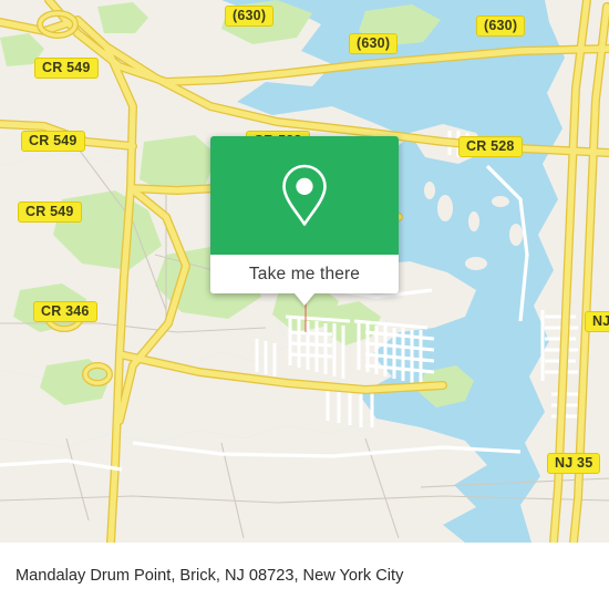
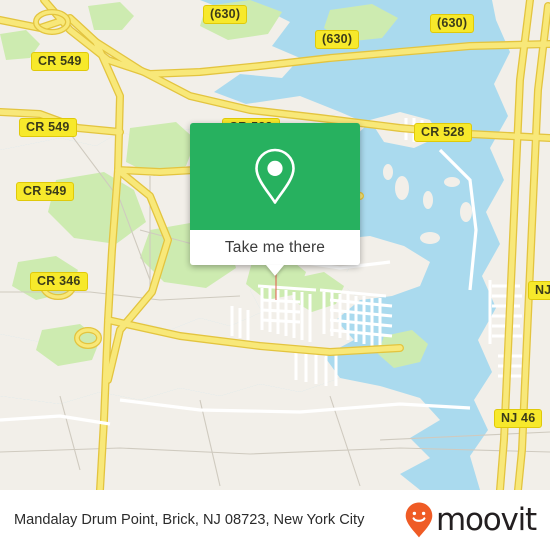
  (630)
  (630)
  (630)
  CR 549
  CR 528
  CR 549
  CR 549
  CR 346
  NJ
- NJ 35
+ NJ 46
  Take me there
  Mandalay Drum Point, Brick, NJ 08723, New York City
+ moovit
